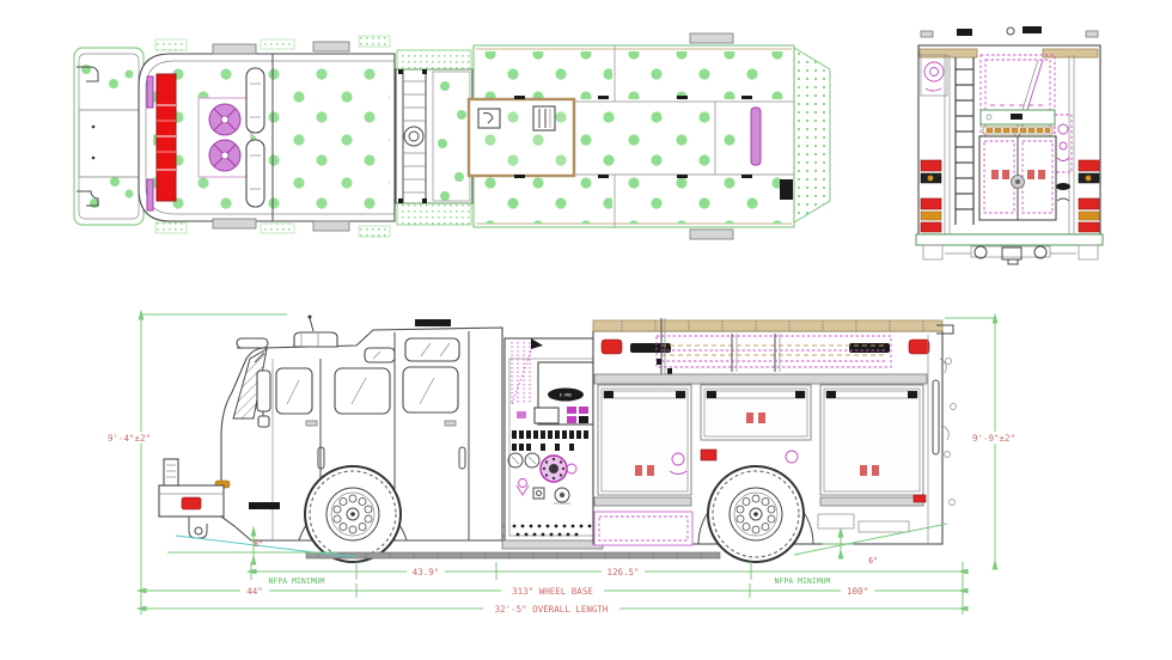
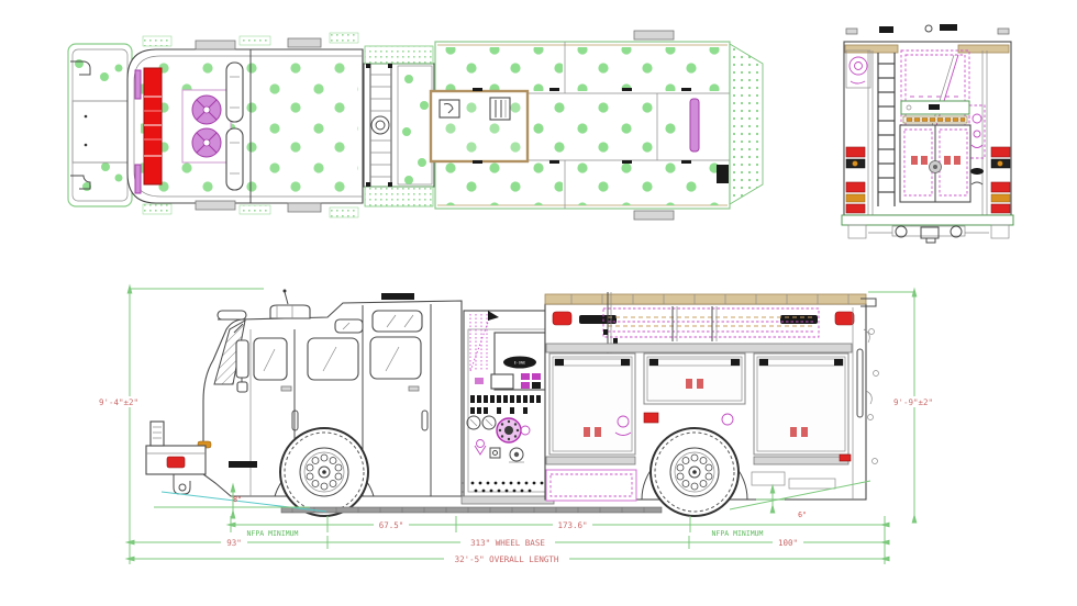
  9'-4"±2"
  9'-9"±2"
  8°
  6°
- 43.9"
+ 67.5"
- 126.5"
+ 173.6"
  NFPA MINIMUM
  NFPA MINIMUM
- 44"
+ 93"
  313" WHEEL BASE
  100"
  32'-5" OVERALL LENGTH
